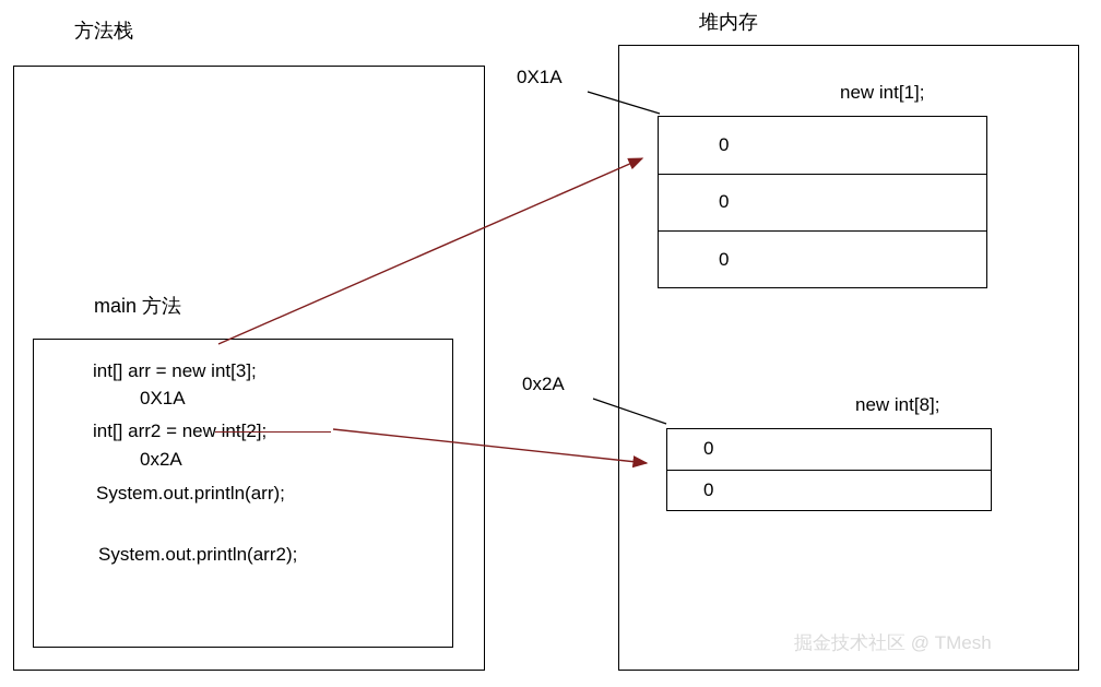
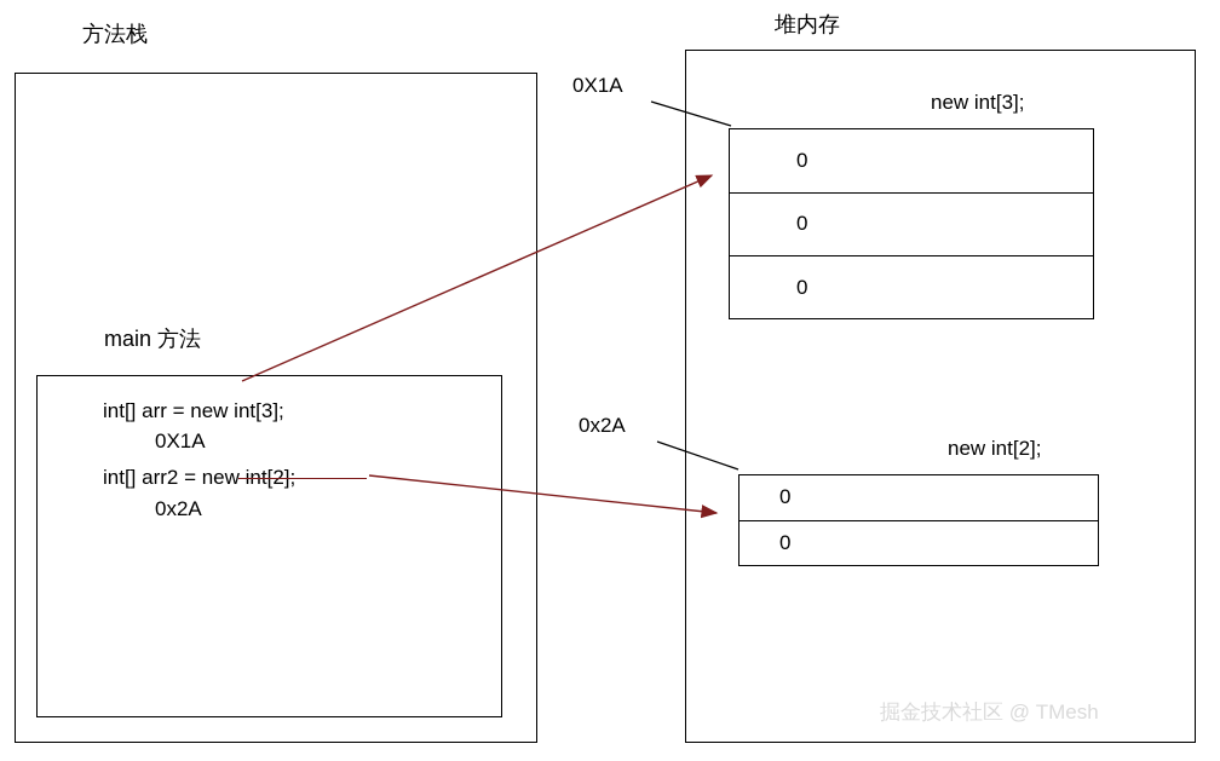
  方法栈
  main 方法
  int[] arr = new int[3];
  0X1A
  0x2A
- System.out.println(arr);
- System.out.println(arr2);
  堆内存
- new int[1];
+ new int[3];
  0
  0
  0
- new int[8];
+ new int[2];
  0
  0
  0X1A
  0x2A
  掘金技术社区 @ TMesh
